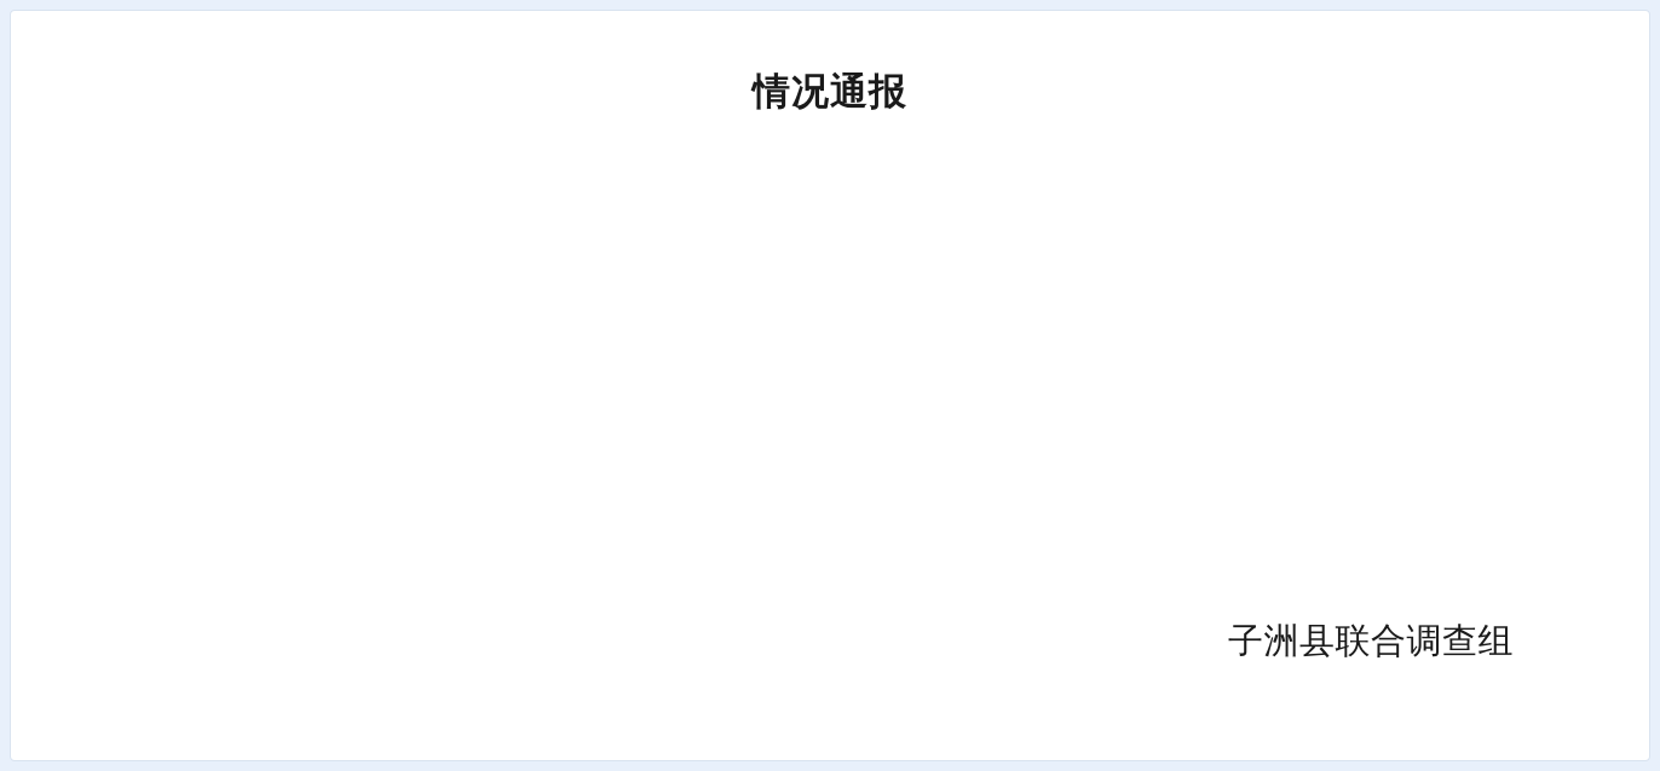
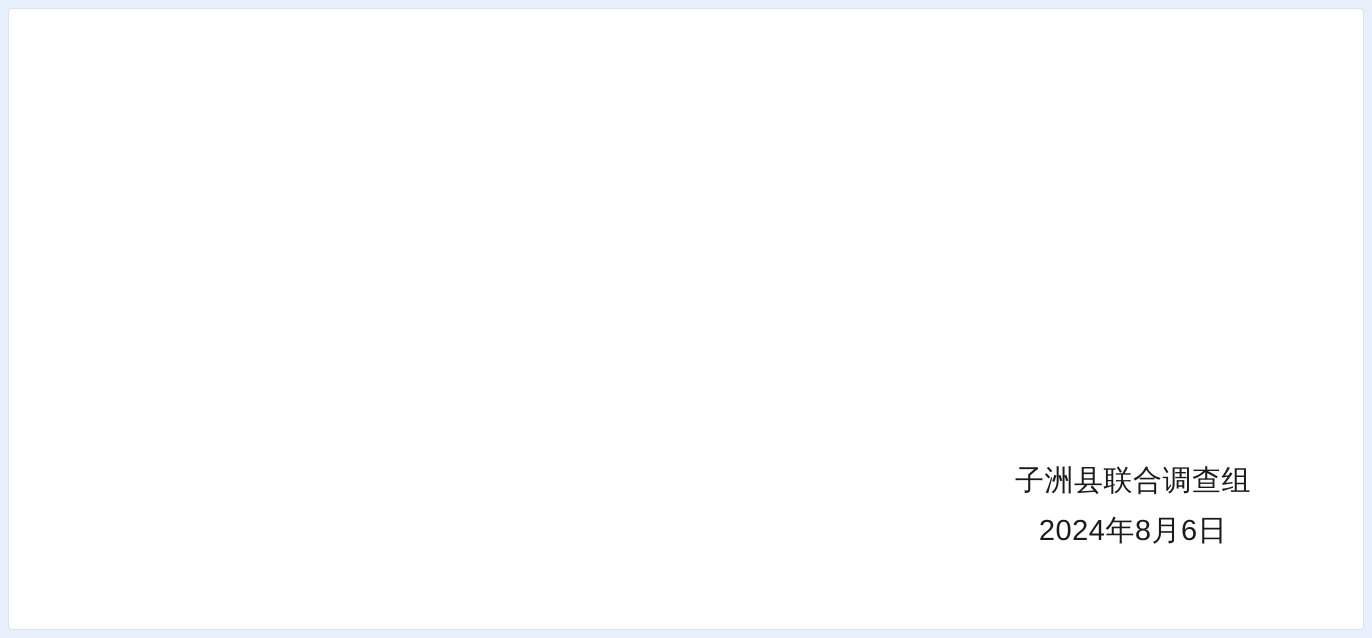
- 情况通报
  子洲县联合调查组
+ 2024年8月6日
